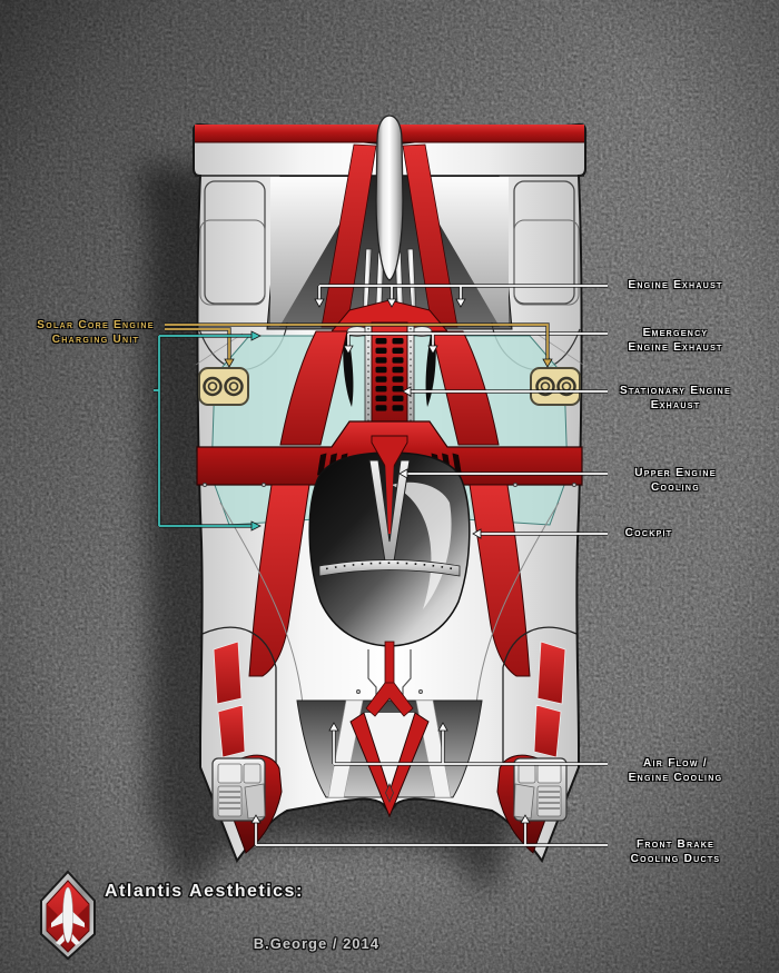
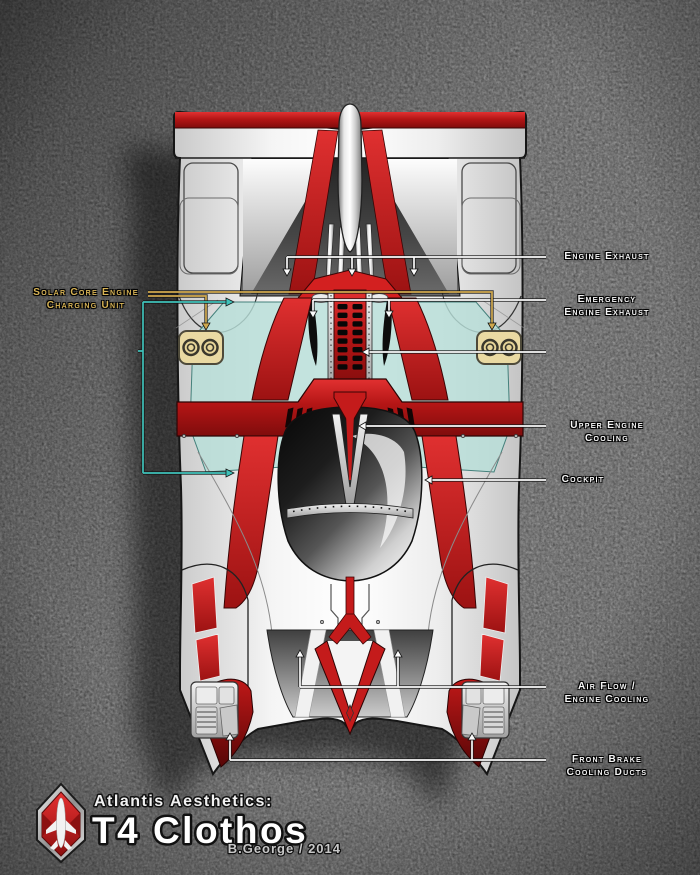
  Atlantis Aesthetics:
+ T4 Clothos
  B.George / 2014
  Engine Exhaust
  Emergency
  Engine Exhaust
- Stationary Engine
- Exhaust
  Upper Engine
  Cooling
  Cockpit
  Air Flow /
  Engine Cooling
  Front Brake
  Cooling Ducts
  Solar Core Engine
  Charging Unit
